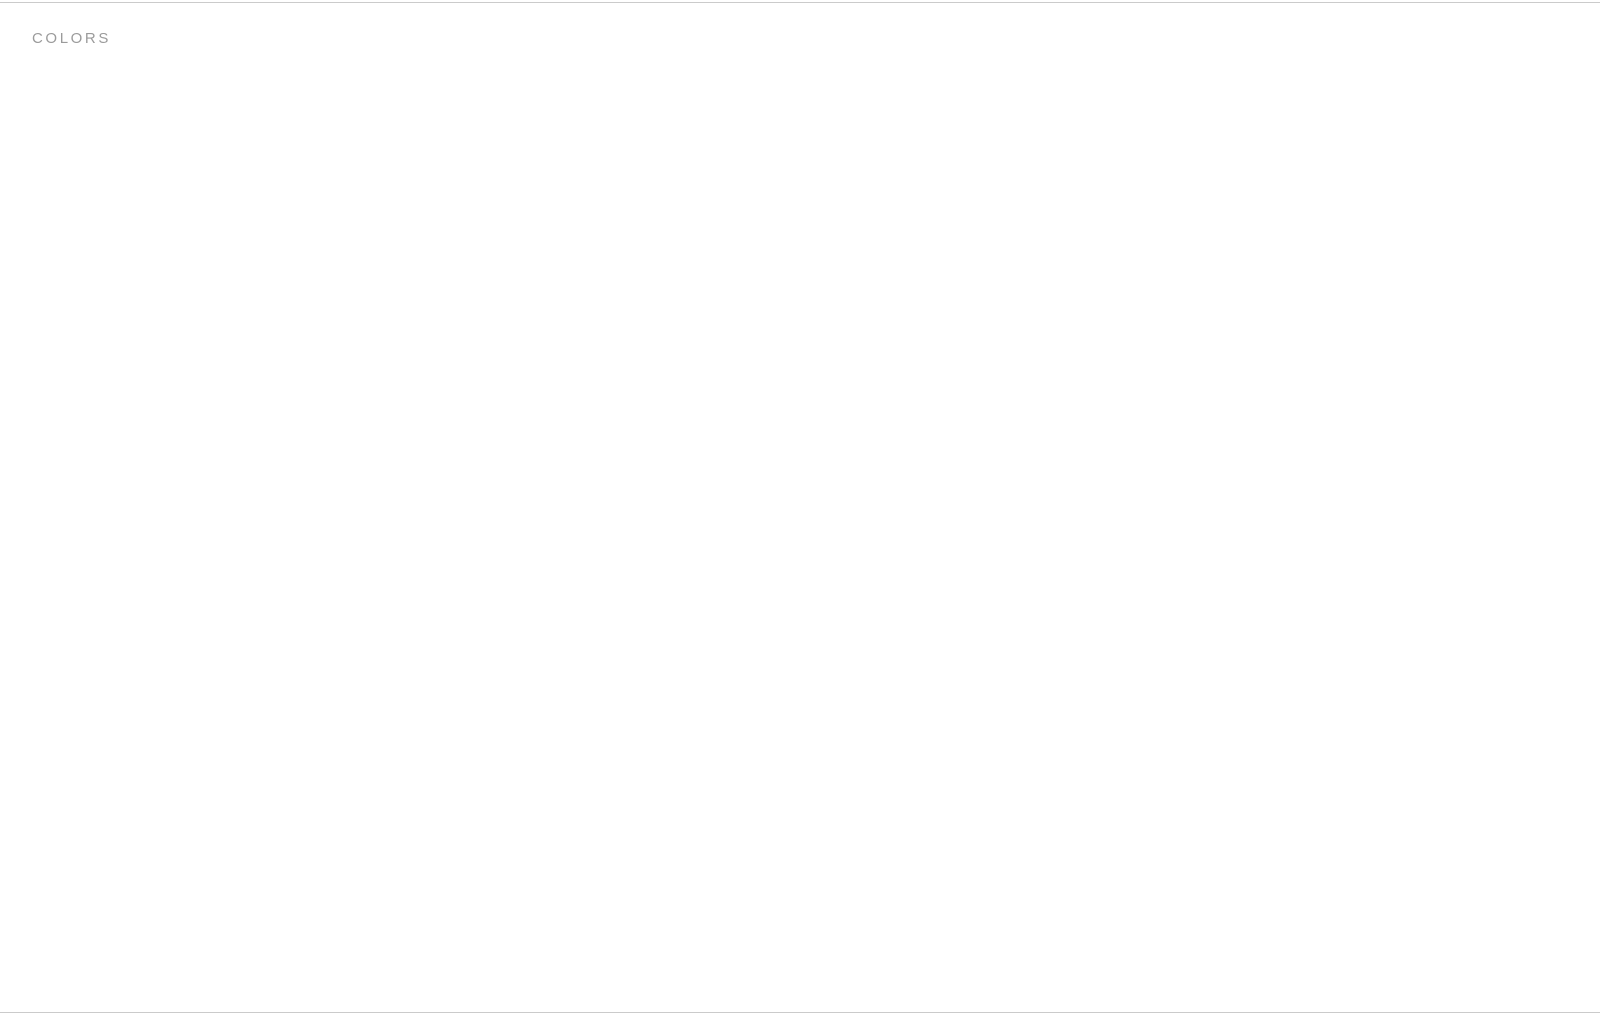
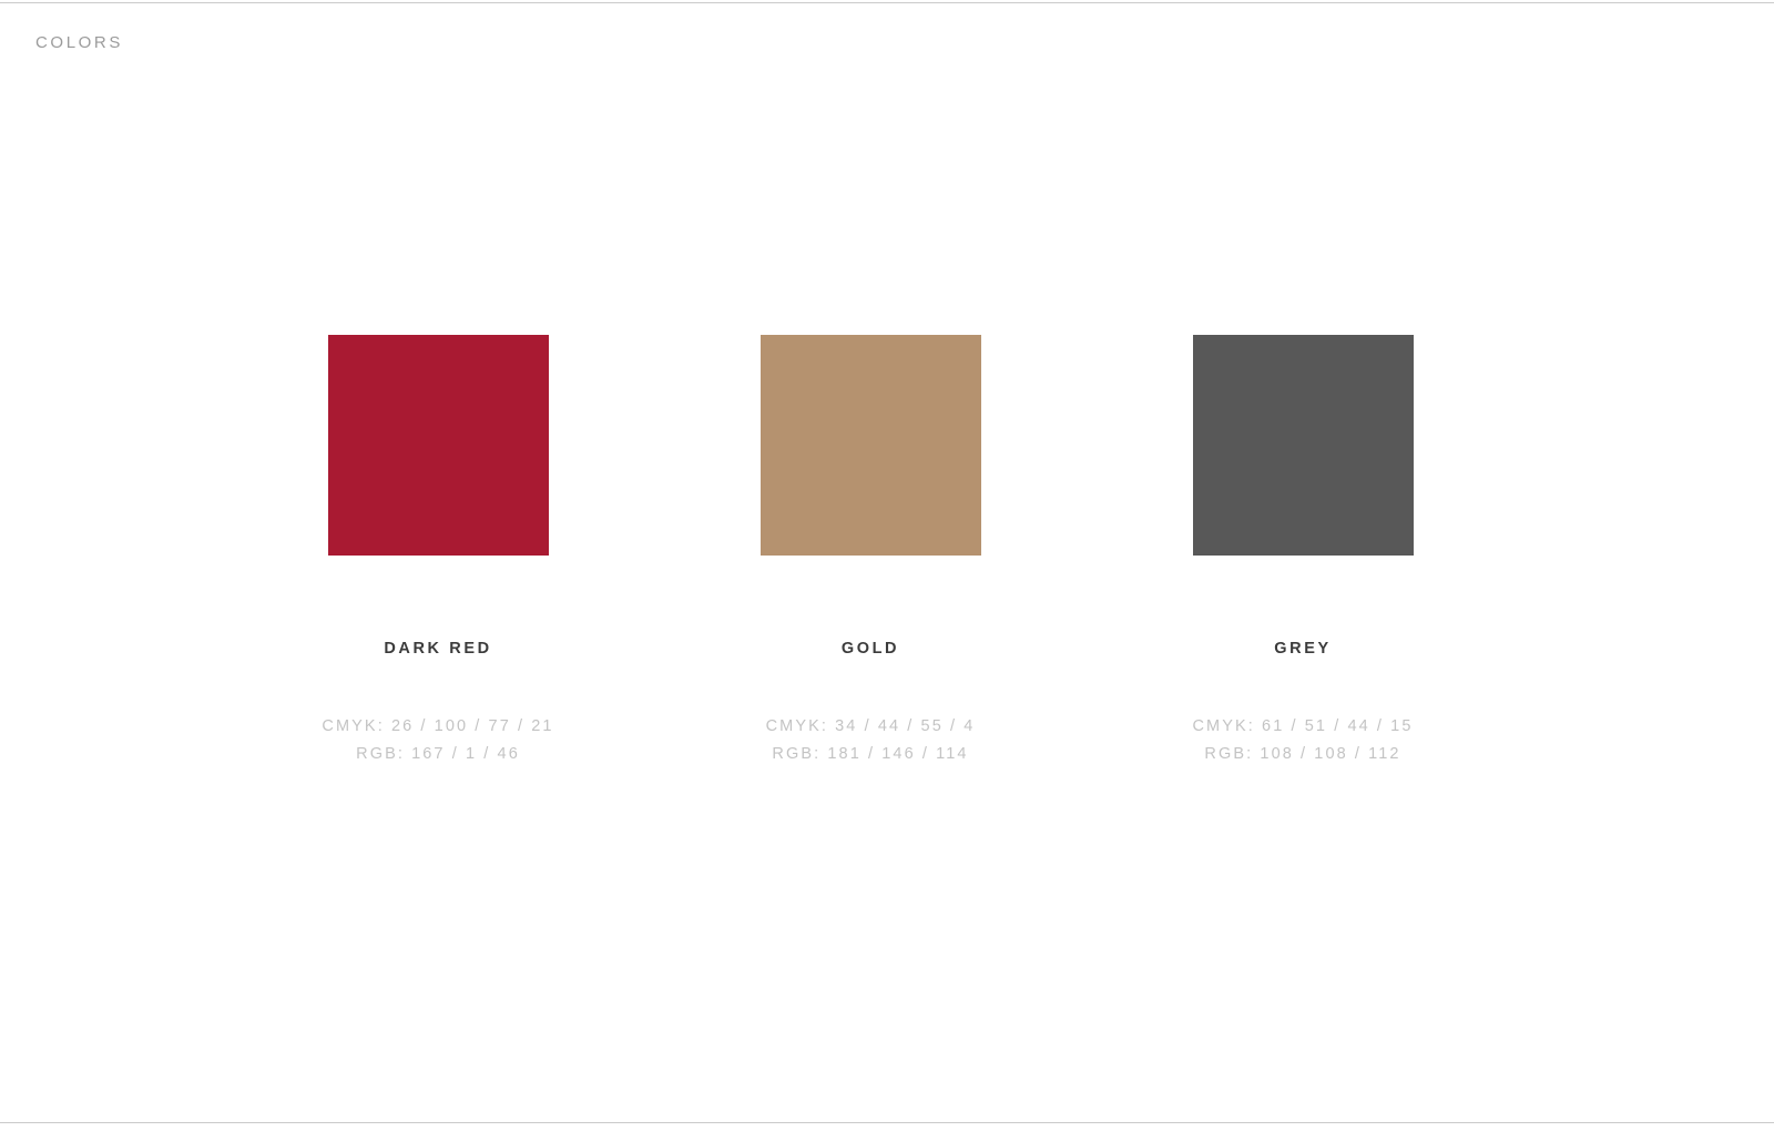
  COLORS
+ DARK RED
+ CMYK: 26 / 100 / 77 / 21
+ RGB: 167 / 1 / 46
+ GOLD
+ CMYK: 34 / 44 / 55 / 4
+ RGB: 181 / 146 / 114
+ GREY
+ CMYK: 61 / 51 / 44 / 15
+ RGB: 108 / 108 / 112
